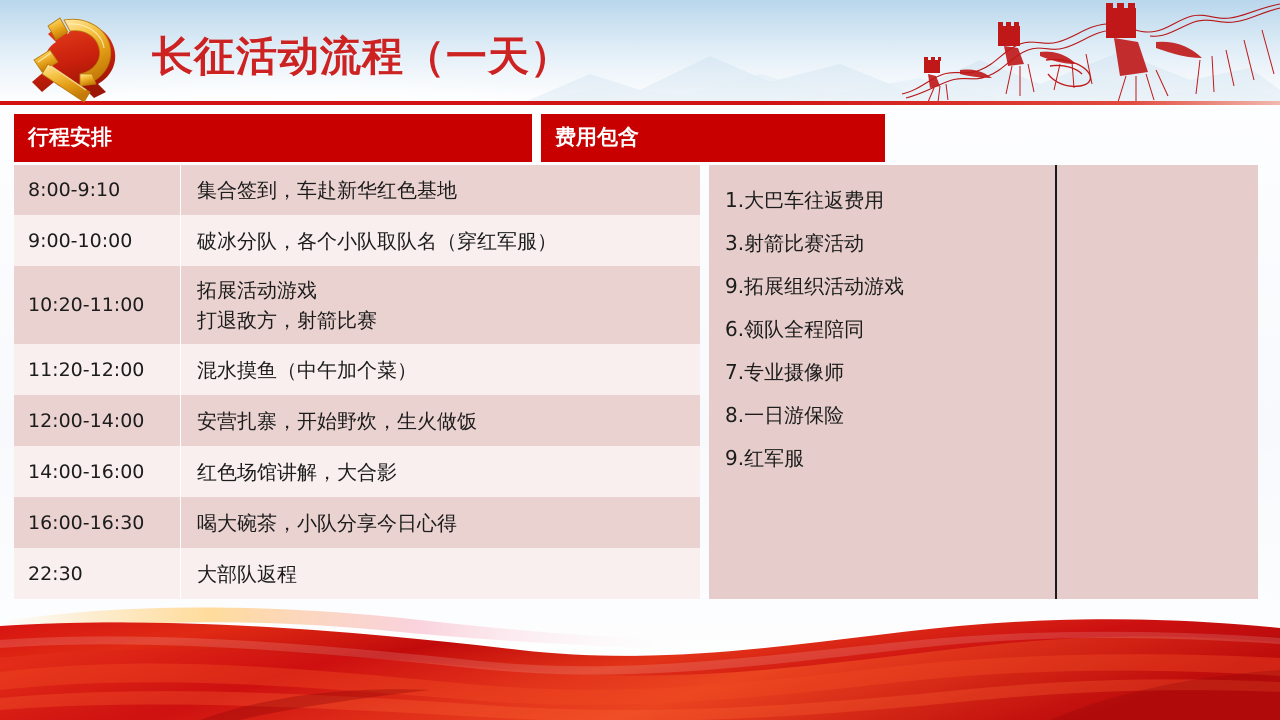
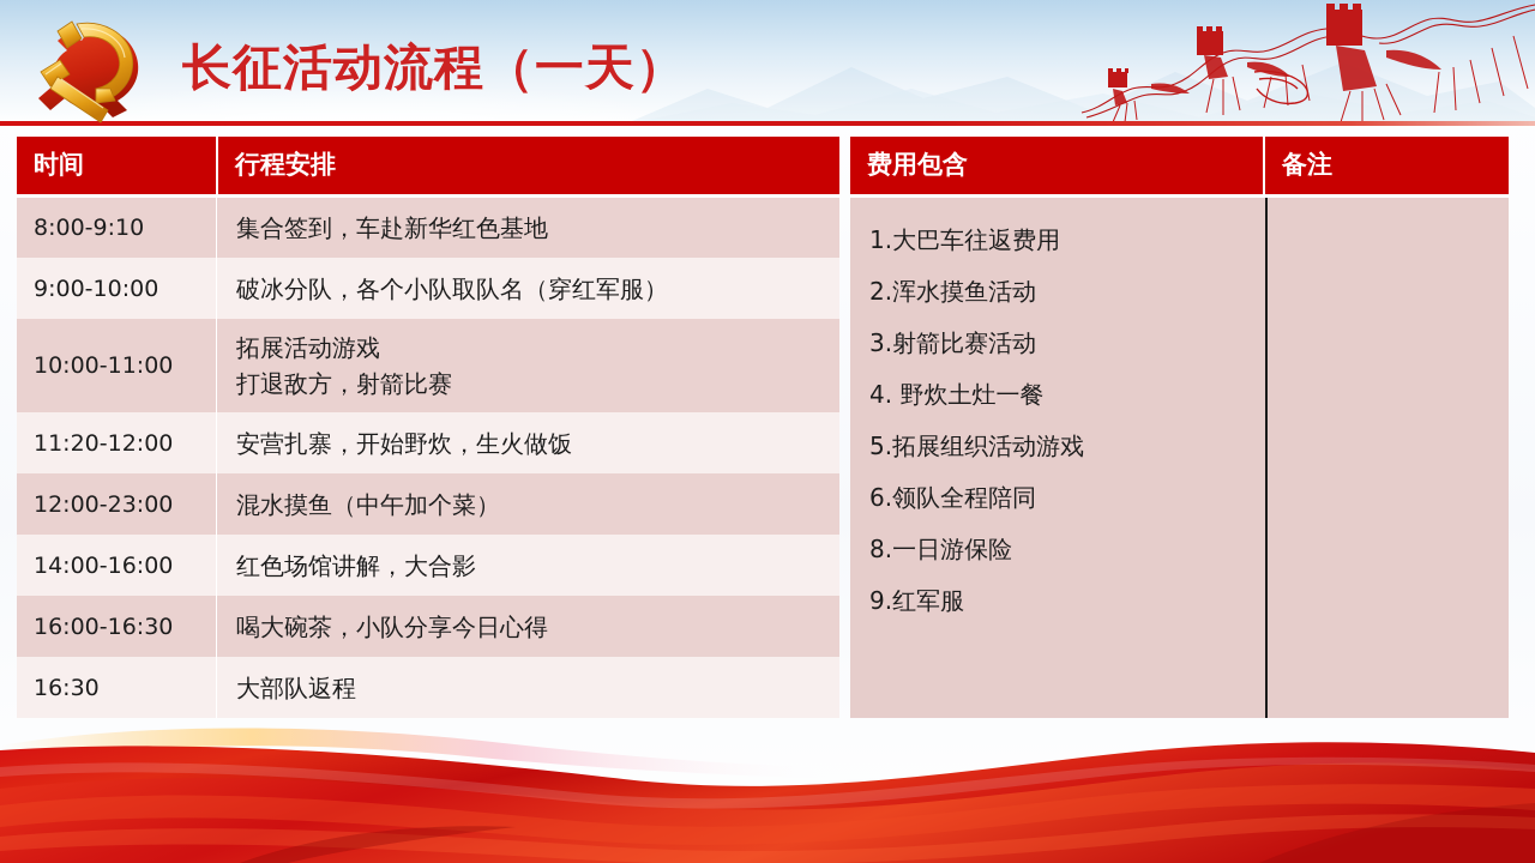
  长征活动流程（一天）
+ 时间
  行程安排
  费用包含
+ 备注
  8:00-9:10
  集合签到，车赴新华红色基地
  9:00-10:00
  破冰分队，各个小队取队名（穿红军服）
- 10:20-11:00
+ 10:00-11:00
  拓展活动游戏
  打退敌方，射箭比赛
  11:20-12:00
- 混水摸鱼（中午加个菜）
+ 安营扎寨，开始野炊，生火做饭
- 12:00-14:00
+ 12:00-23:00
- 安营扎寨，开始野炊，生火做饭
+ 混水摸鱼（中午加个菜）
  14:00-16:00
  红色场馆讲解，大合影
  16:00-16:30
  喝大碗茶，小队分享今日心得
- 22:30
+ 16:30
  大部队返程
  1.大巴车往返费用
+ 2.浑水摸鱼活动
  3.射箭比赛活动
+ 4. 野炊土灶一餐
- 9.拓展组织活动游戏
+ 5.拓展组织活动游戏
  6.领队全程陪同
- 7.专业摄像师
  8.一日游保险
  9.红军服
